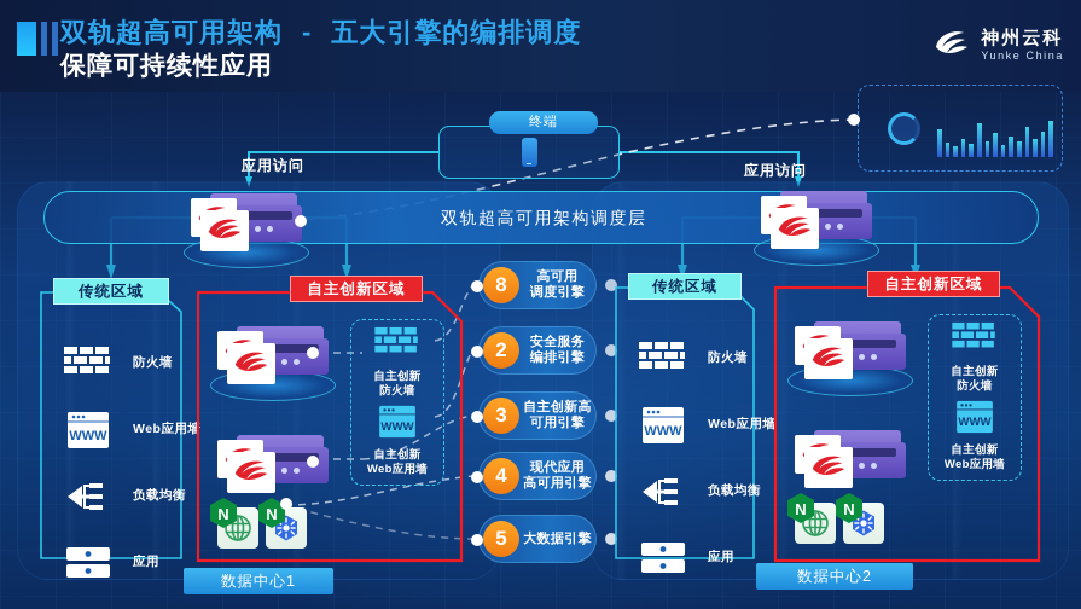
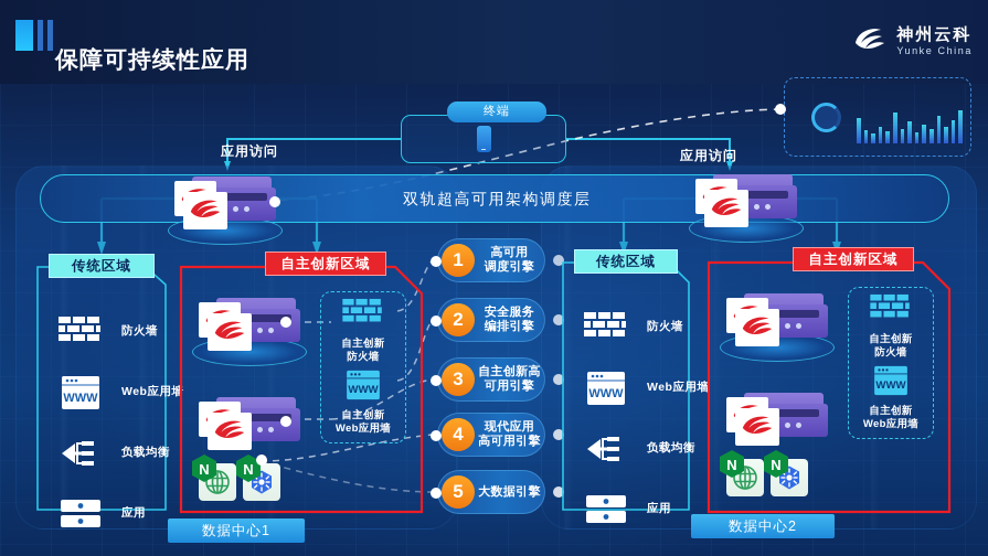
- 双轨超高可用架构 - 五大引擎的编排调度
  保障可持续性应用
  神州云科
  Yunke China
  终端
  应用访问
  应用访问
  双轨超高可用架构调度层
  传统区域
  防火墙
  WWW
  Web应用墙
  负载均衡
  应用
  自主创新区域
  自主创新
  防火墙
  WWW
  自主创新
  Web应用墙
  N
  N
  传统区域
  防火墙
  WWW
  Web应用墙
  负载均衡
  应用
  自主创新区域
  自主创新
  防火墙
  WWW
  自主创新
  Web应用墙
  N
  N
- 8
+ 1
  高可用
  调度引擎
  2
  安全服务
  编排引擎
  3
  自主创新高
  可用引擎
  4
  现代应用
  高可用引擎
  5
  大数据引擎
  数据中心1
  数据中心2
